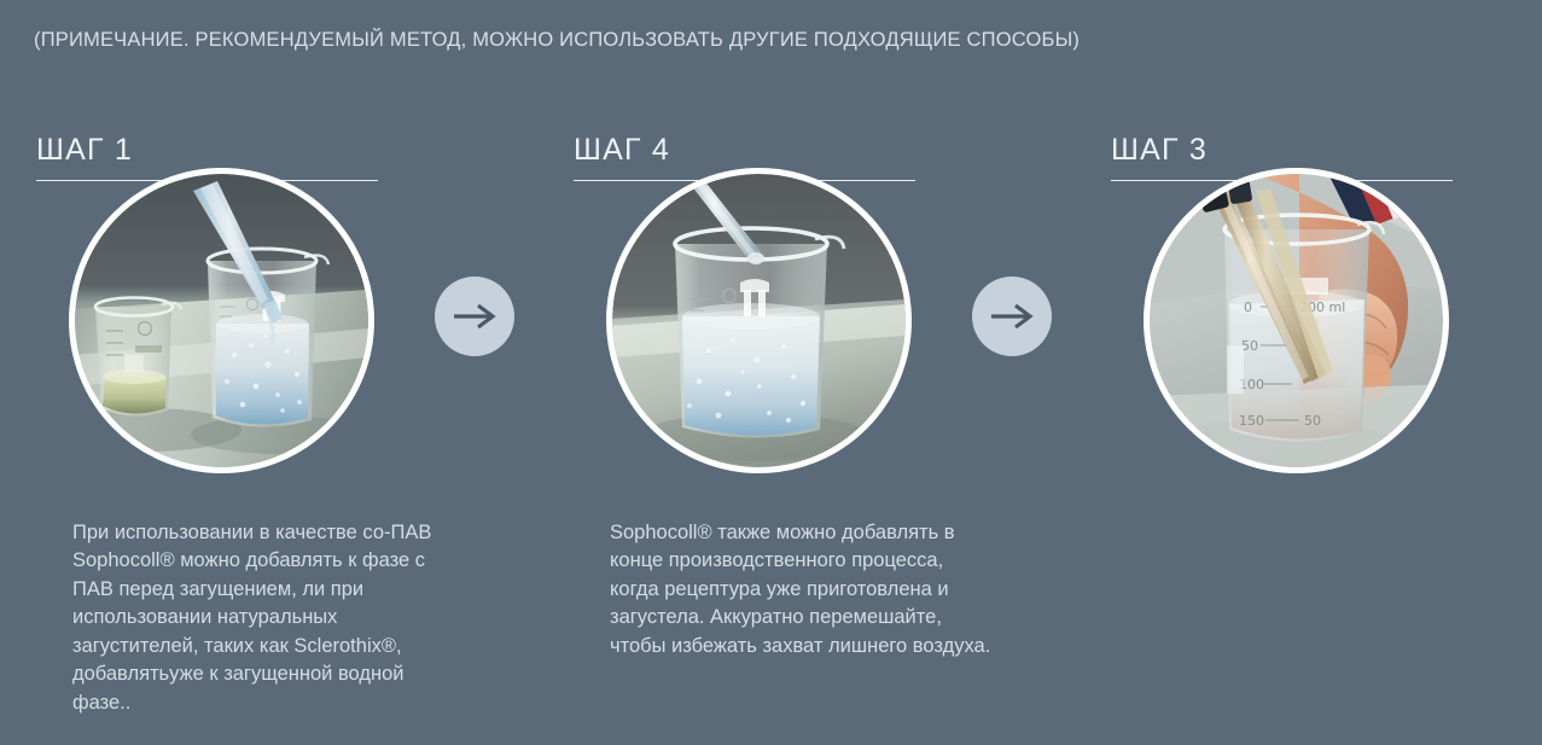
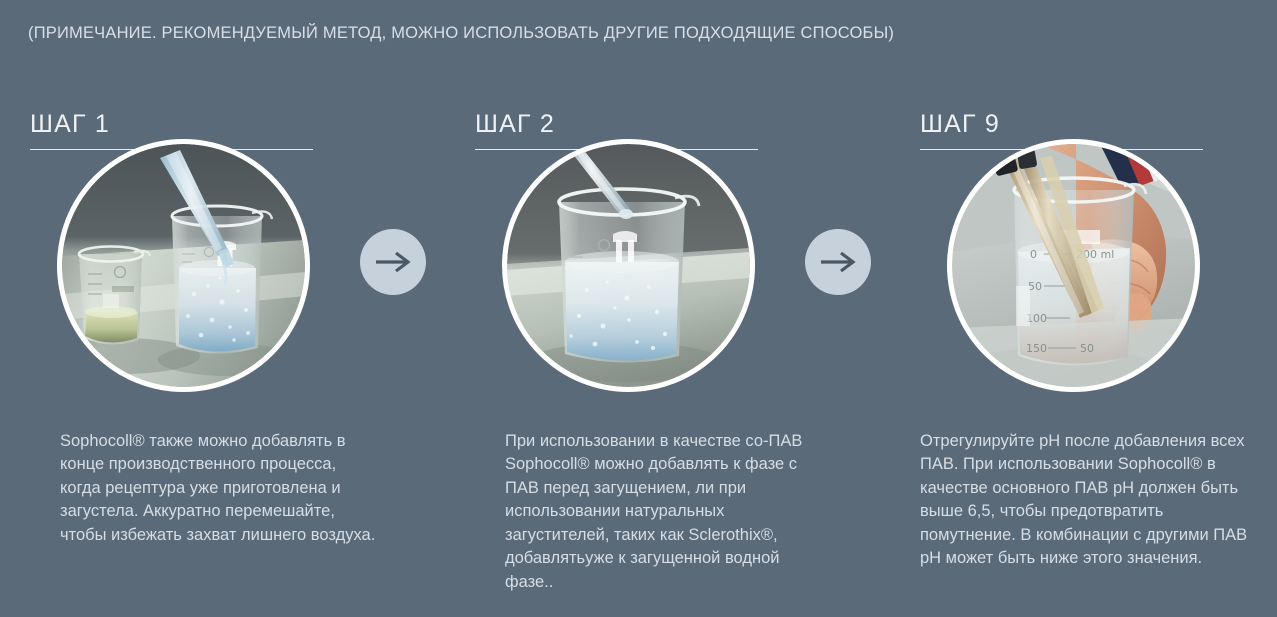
  (ПРИМЕЧАНИЕ. РЕКОМЕНДУЕМЫЙ МЕТОД, МОЖНО ИСПОЛЬЗОВАТЬ ДРУГИЕ ПОДХОДЯЩИЕ СПОСОБЫ)
  ШАГ 1
- При использовании в качестве со-ПАВ Sophocoll® можно добавлять к фазе с ПАВ перед загущением, ли при использовании натуральных загустителей, таких как Sclerothix®, добавлятьуже к загущенной водной фазе..
+ Sophocoll® также можно добавлять в конце производственного процесса, когда рецептура уже приготовлена и загустела. Аккуратно перемешайте, чтобы избежать захват лишнего воздуха.
- ШАГ 4
+ ШАГ 2
- Sophocoll® также можно добавлять в конце производственного процесса, когда рецептура уже приготовлена и загустела. Аккуратно перемешайте, чтобы избежать захват лишнего воздуха.
+ При использовании в качестве со-ПАВ Sophocoll® можно добавлять к фазе с ПАВ перед загущением, ли при использовании натуральных загустителей, таких как Sclerothix®, добавлятьуже к загущенной водной фазе..
- ШАГ 3
+ ШАГ 9
  0
  200 ml
  50
  100
  150
  50
+ Отрегулируйте pH после добавления всех ПАВ. При использовании Sophocoll® в качестве основного ПАВ pH должен быть выше 6,5, чтобы предотвратить помутнение. В комбинации с другими ПАВ pH может быть ниже этого значения.
